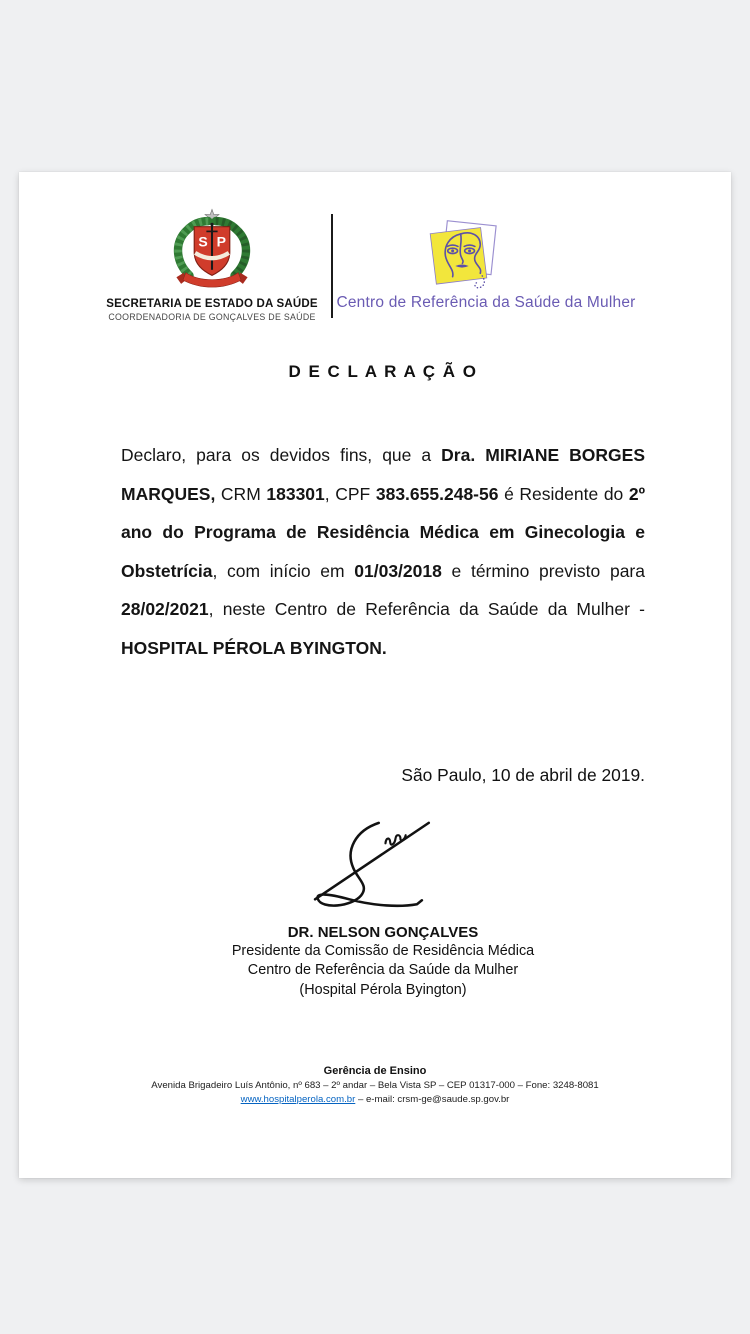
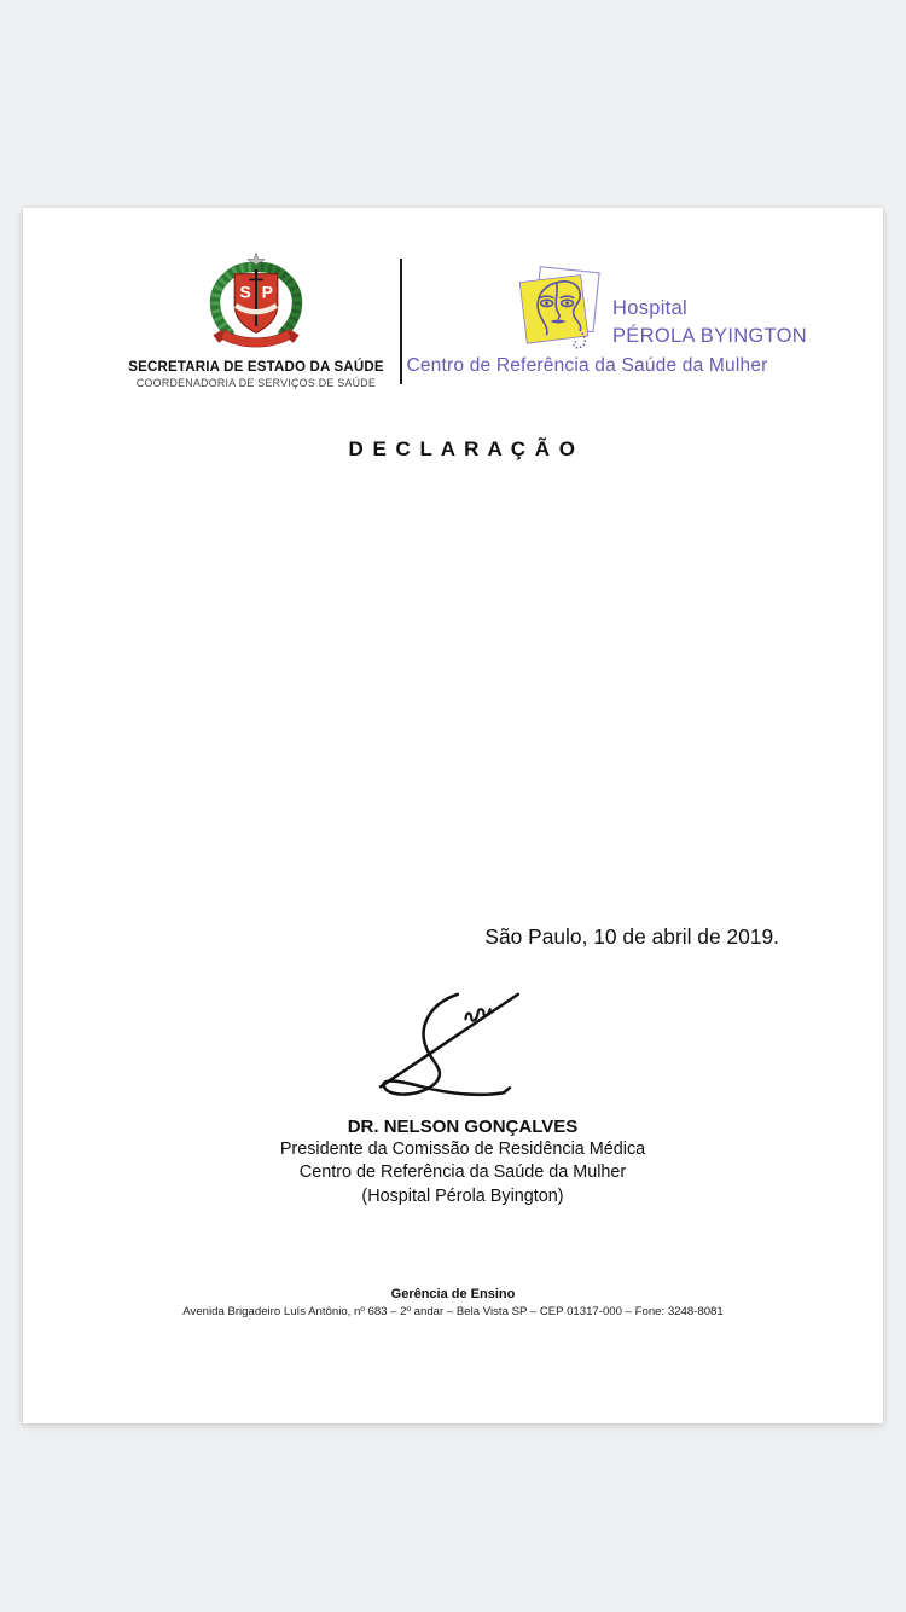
  S
  P
  SECRETARIA DE ESTADO DA SAÚDE
- COORDENADORIA DE GONÇALVES DE SAÚDE
+ COORDENADORIA DE SERVIÇOS DE SAÚDE
+ Hospital
+ PÉROLA BYINGTON
  Centro de Referência da Saúde da Mulher
  D E C L A R A Ç Ã O
- Declaro, para os devidos fins, que a Dra. MIRIANE BORGES MARQUES, CRM 183301, CPF 383.655.248-56 é Residente do 2º ano do Programa de Residência Médica em Ginecologia e Obstetrícia, com início em 01/03/2018 e término previsto para 28/02/2021, neste Centro de Referência da Saúde da Mulher - HOSPITAL PÉROLA BYINGTON.
  São Paulo, 10 de abril de 2019.
  DR. NELSON GONÇALVES
  Presidente da Comissão de Residência Médica
  Centro de Referência da Saúde da Mulher
  (Hospital Pérola Byington)
  Gerência de Ensino
  Avenida Brigadeiro Luís Antônio, nº 683 – 2º andar – Bela Vista SP – CEP 01317-000 – Fone: 3248-8081
- www.hospitalperola.com.br – e-mail: crsm-ge@saude.sp.gov.br
